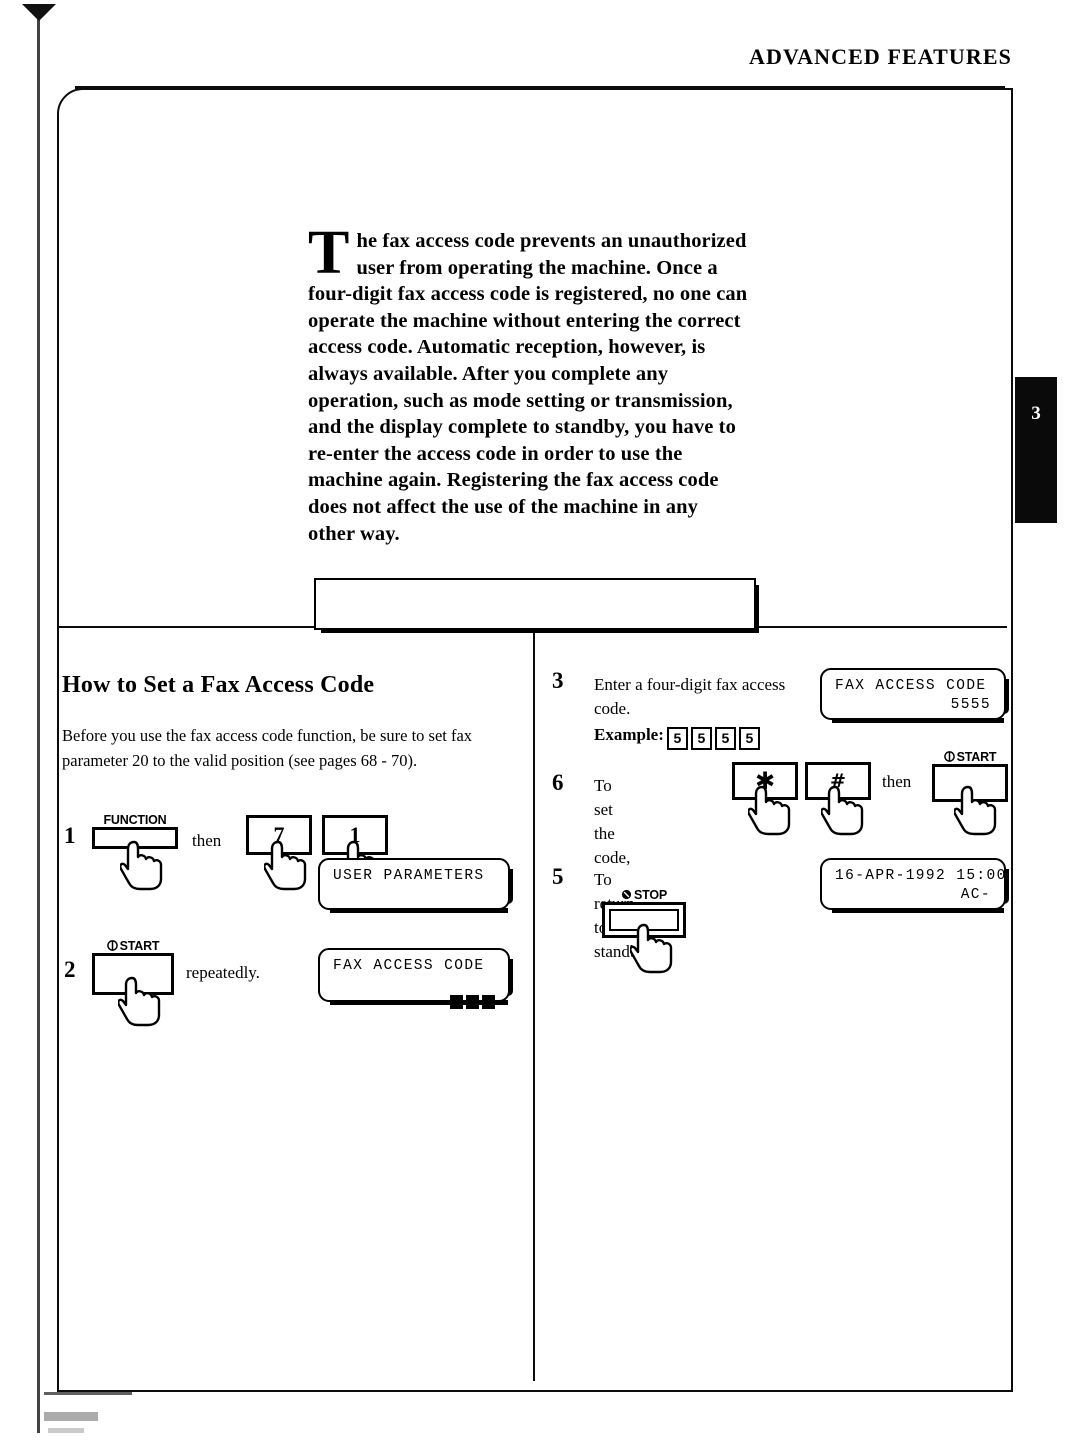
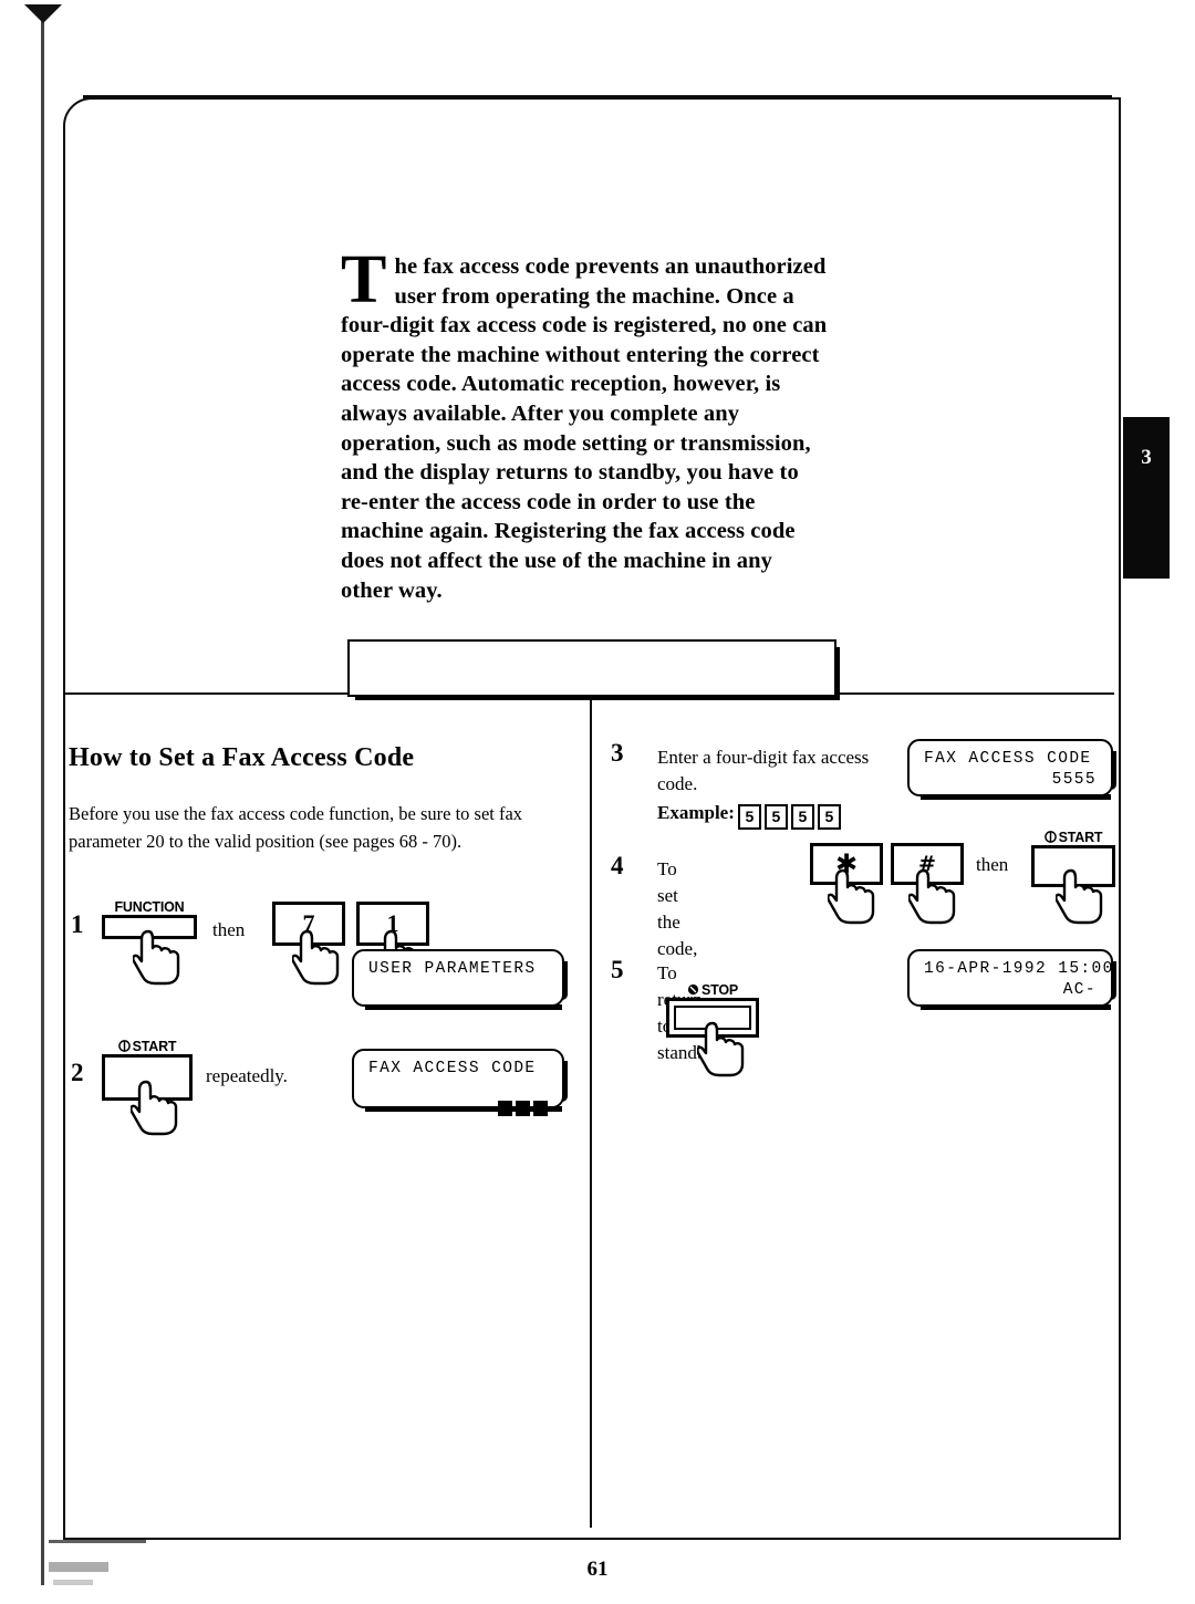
- ADVANCED FEATURES
  3
  T
- he fax access code prevents an unauthorized user from operating the machine. Once a four-digit fax access code is registered, no one can operate the machine without entering the correct access code. Automatic reception, however, is always available. After you complete any operation, such as mode setting or transmission, and the display complete to standby, you have to re-enter the access code in order to use the machine again. Registering the fax access code does not affect the use of the machine in any other way.
+ he fax access code prevents an unauthorized user from operating the machine. Once a four-digit fax access code is registered, no one can operate the machine without entering the correct access code. Automatic reception, however, is always available. After you complete any operation, such as mode setting or transmission, and the display returns to standby, you have to re-enter the access code in order to use the machine again. Registering the fax access code does not affect the use of the machine in any other way.
  How to Set a Fax Access Code
  Before you use the fax access code function, be sure to set fax parameter 20 to the valid position (see pages 68 - 70).
  1
  FUNCTION
  then
  7
  1
  USER PARAMETERS
  2
  START
  repeatedly.
  FAX ACCESS CODE
  3
  Enter a four-digit fax access
  code.
  Example: 5 5 5 5
  FAX ACCESS CODE
  5555
- 6
+ 4
  To set the code,
  ✱
  #
  then
  START
  5
  STOP
  16-APR-1992 15:00
  AC-
+ 61
